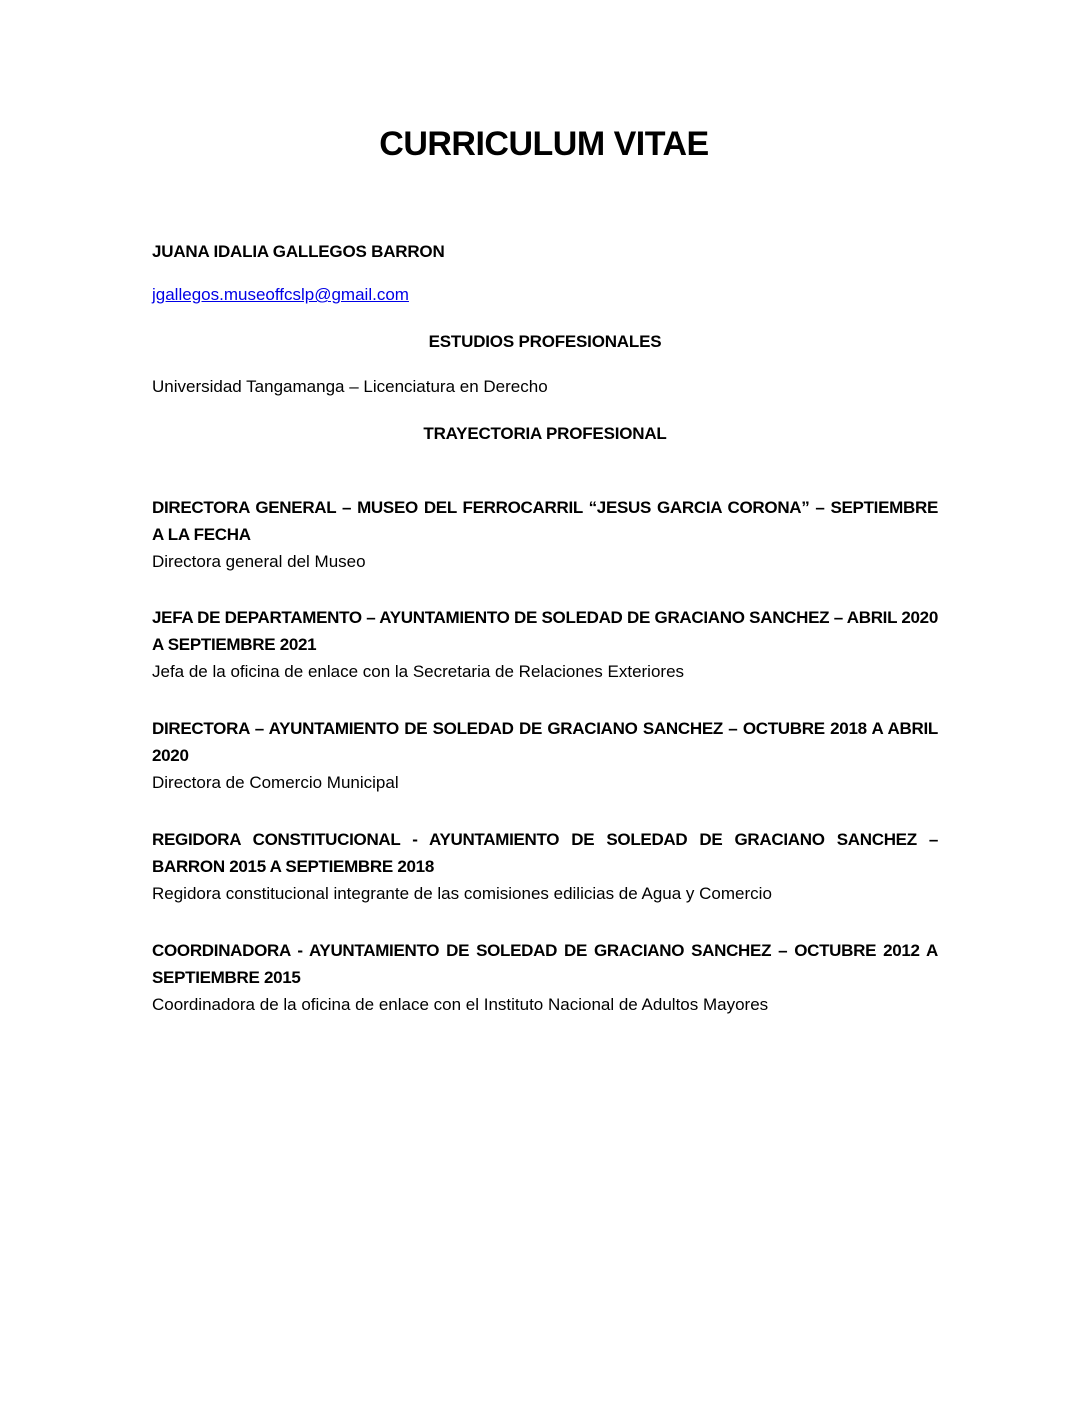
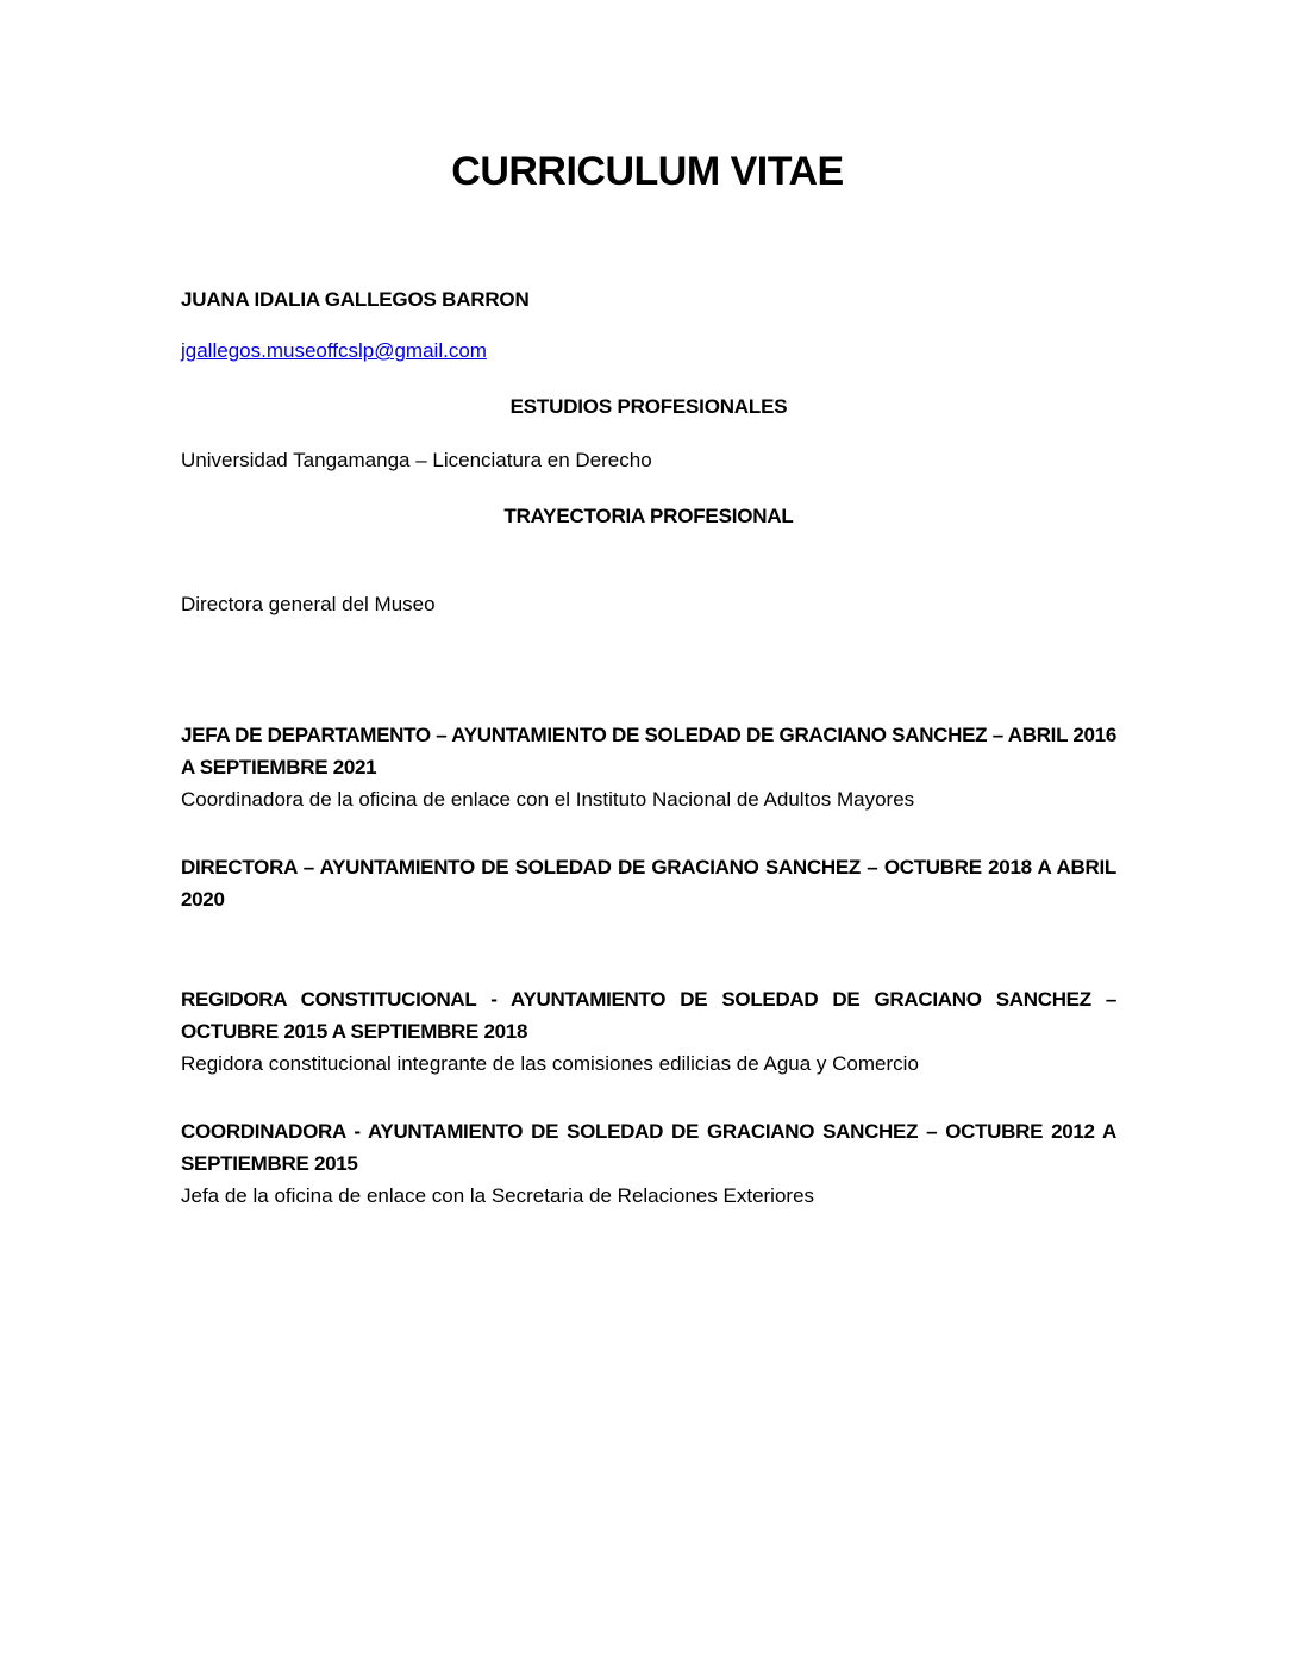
  CURRICULUM VITAE
  JUANA IDALIA GALLEGOS BARRON
  jgallegos.museoffcslp@gmail.com
  ESTUDIOS PROFESIONALES
  Universidad Tangamanga – Licenciatura en Derecho
  TRAYECTORIA PROFESIONAL
- DIRECTORA GENERAL – MUSEO DEL FERROCARRIL “JESUS GARCIA CORONA” – SEPTIEMBRE A LA FECHA
  Directora general del Museo
- JEFA DE DEPARTAMENTO – AYUNTAMIENTO DE SOLEDAD DE GRACIANO SANCHEZ – ABRIL 2020 A SEPTIEMBRE 2021
+ JEFA DE DEPARTAMENTO – AYUNTAMIENTO DE SOLEDAD DE GRACIANO SANCHEZ – ABRIL 2016 A SEPTIEMBRE 2021
- Jefa de la oficina de enlace con la Secretaria de Relaciones Exteriores
+ Coordinadora de la oficina de enlace con el Instituto Nacional de Adultos Mayores
  DIRECTORA – AYUNTAMIENTO DE SOLEDAD DE GRACIANO SANCHEZ – OCTUBRE 2018 A ABRIL 2020
- Directora de Comercio Municipal
- REGIDORA CONSTITUCIONAL - AYUNTAMIENTO DE SOLEDAD DE GRACIANO SANCHEZ – BARRON 2015 A SEPTIEMBRE 2018
+ REGIDORA CONSTITUCIONAL - AYUNTAMIENTO DE SOLEDAD DE GRACIANO SANCHEZ – OCTUBRE 2015 A SEPTIEMBRE 2018
  Regidora constitucional integrante de las comisiones edilicias de Agua y Comercio
  COORDINADORA - AYUNTAMIENTO DE SOLEDAD DE GRACIANO SANCHEZ – OCTUBRE 2012 A SEPTIEMBRE 2015
- Coordinadora de la oficina de enlace con el Instituto Nacional de Adultos Mayores
+ Jefa de la oficina de enlace con la Secretaria de Relaciones Exteriores
